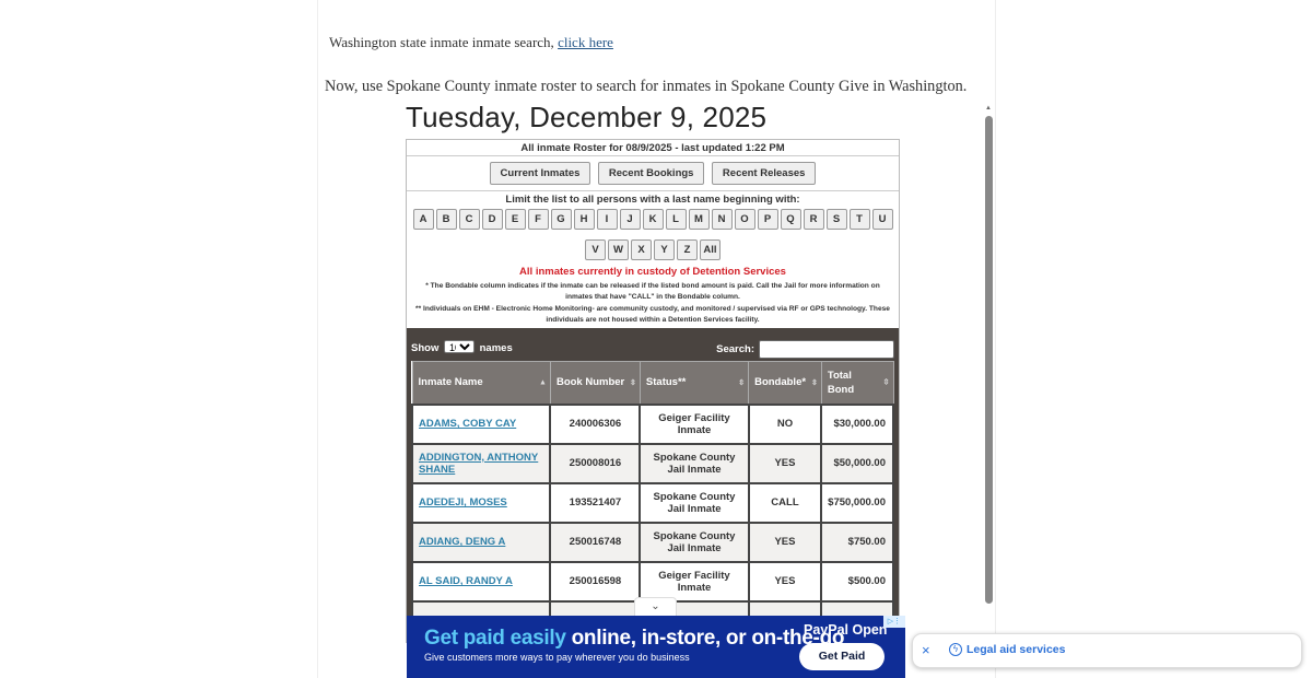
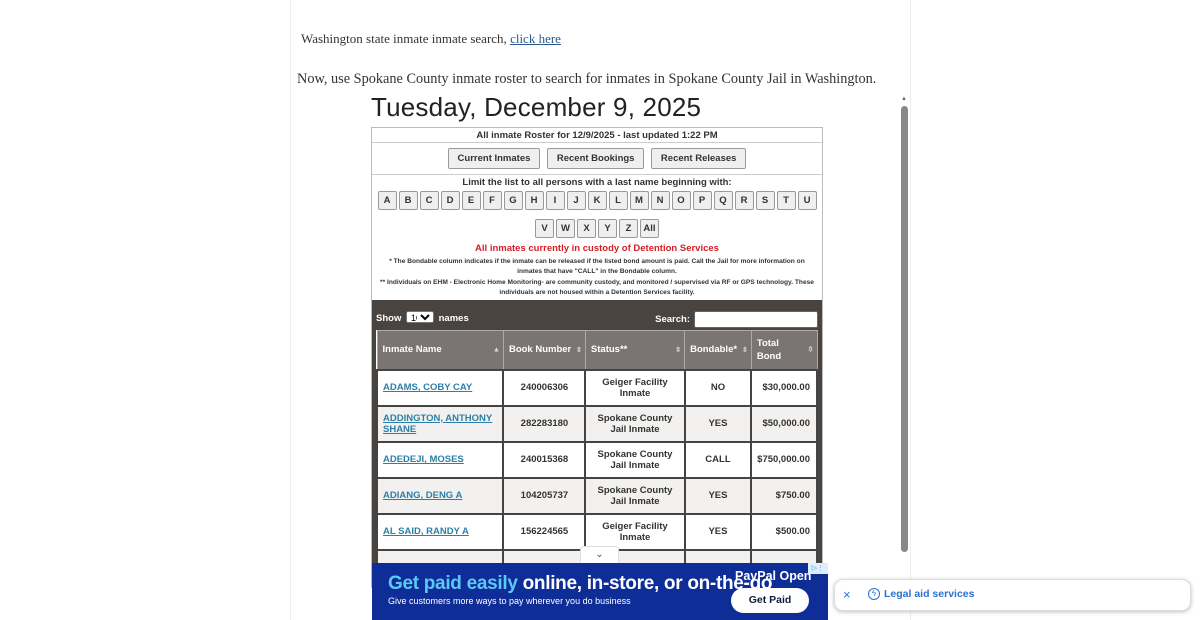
  Washington state inmate inmate search, click here
- Now, use Spokane County inmate roster to search for inmates in Spokane County Give in Washington.
+ Now, use Spokane County inmate roster to search for inmates in Spokane County Jail in Washington.
  Tuesday, December 9, 2025
- All inmate Roster for 08/9/2025 - last updated 1:22 PM
+ All inmate Roster for 12/9/2025 - last updated 1:22 PM
  Current Inmates Recent Bookings Recent Releases
  Limit the list to all persons with a last name beginning with:
  A B C D E F G H I J K L M N O P Q R S T U
  V W X Y Z All
  All inmates currently in custody of Detention Services
  Show 1 names
  Search:
  Inmate Name	Book Number	Status**	Bondable*	Total Bond
  ADAMS, COBY CAY	240006306	Geiger Facility Inmate	NO	$30,000.00
- ADDINGTON, ANTHONY SHANE	250008016	Spokane County Jail Inmate	YES	$50,000.00
+ ADDINGTON, ANTHONY SHANE	282283180	Spokane County Jail Inmate	YES	$50,000.00
- ADEDEJI, MOSES	193521407	Spokane County Jail Inmate	CALL	$750,000.00
+ ADEDEJI, MOSES	240015368	Spokane County Jail Inmate	CALL	$750,000.00
- ADIANG, DENG A	250016748	Spokane County Jail Inmate	YES	$750.00
+ ADIANG, DENG A	104205737	Spokane County Jail Inmate	YES	$750.00
- AL SAID, RANDY A	250016598	Geiger Facility Inmate	YES	$500.00
+ AL SAID, RANDY A	156224565	Geiger Facility Inmate	YES	$500.00
  ⌄
  Get paid easily online, in-store, or on-the-go
  Give customers more ways to pay wherever you do business
  PayPal Open
  Get Paid
  ×
  ϟ
  Legal aid services
